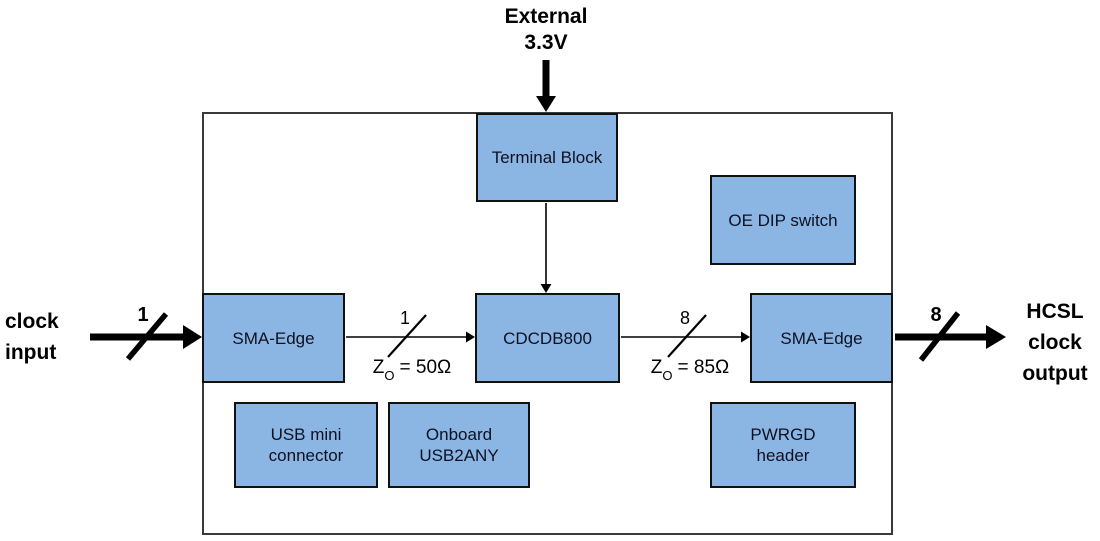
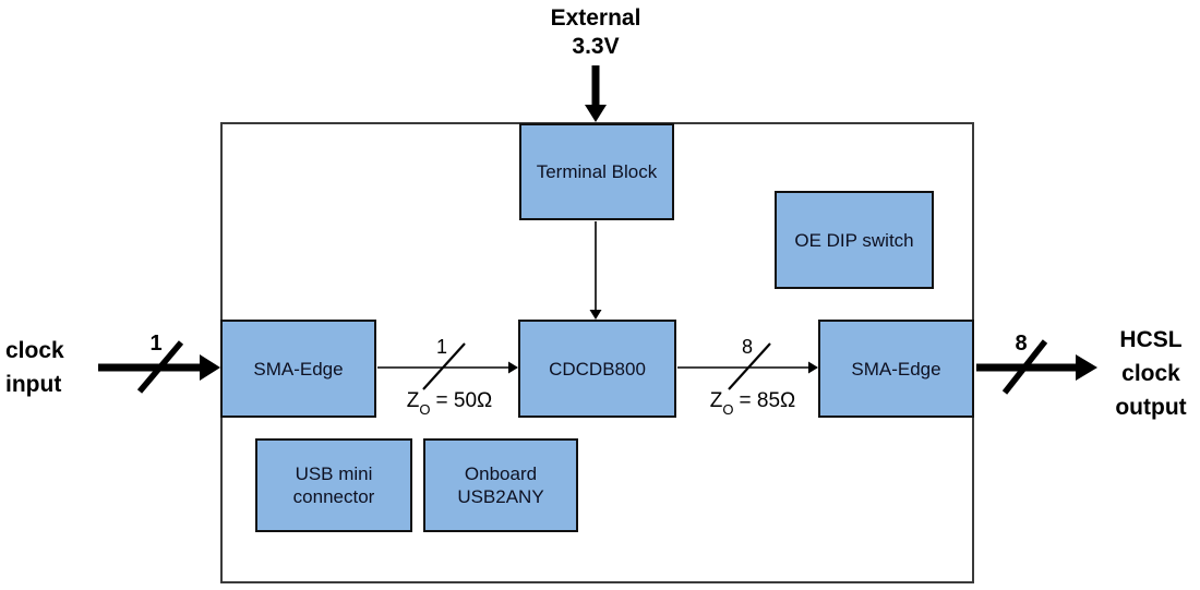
  External
  3.3V
  clock
  input
  HCSL
  clock
  output
  1
  1
  8
  8
  ZO= 50Ω
  ZO= 85Ω
  Terminal Block
  OE DIP switch
  SMA-Edge
  CDCDB800
  SMA-Edge
  USB mini
  connector
  Onboard
  USB2ANY
- PWRGD
- header
